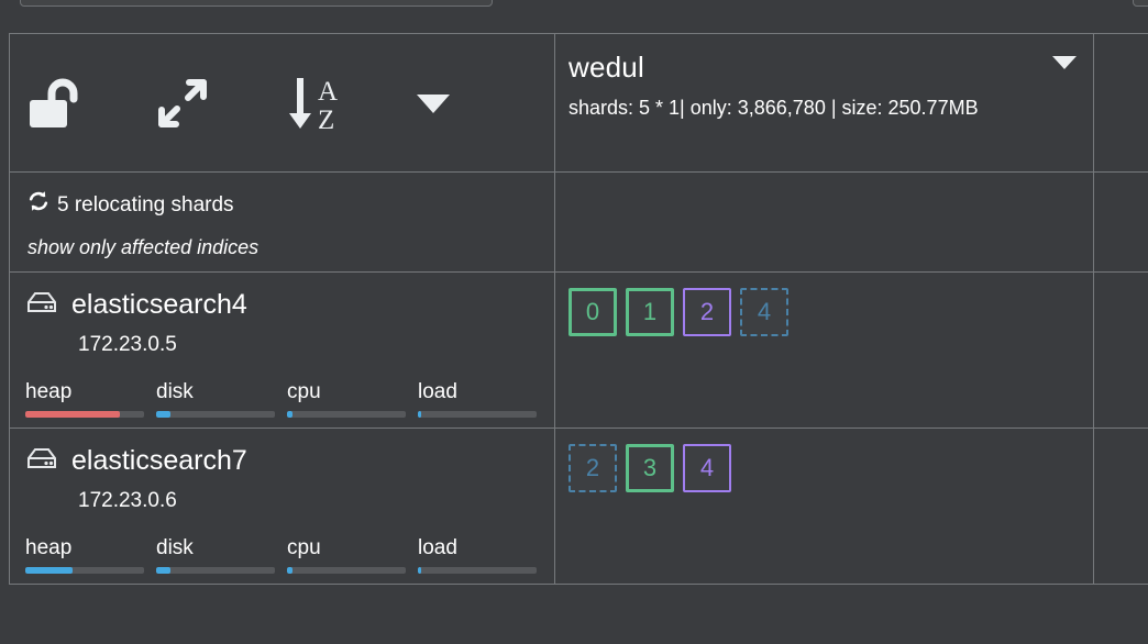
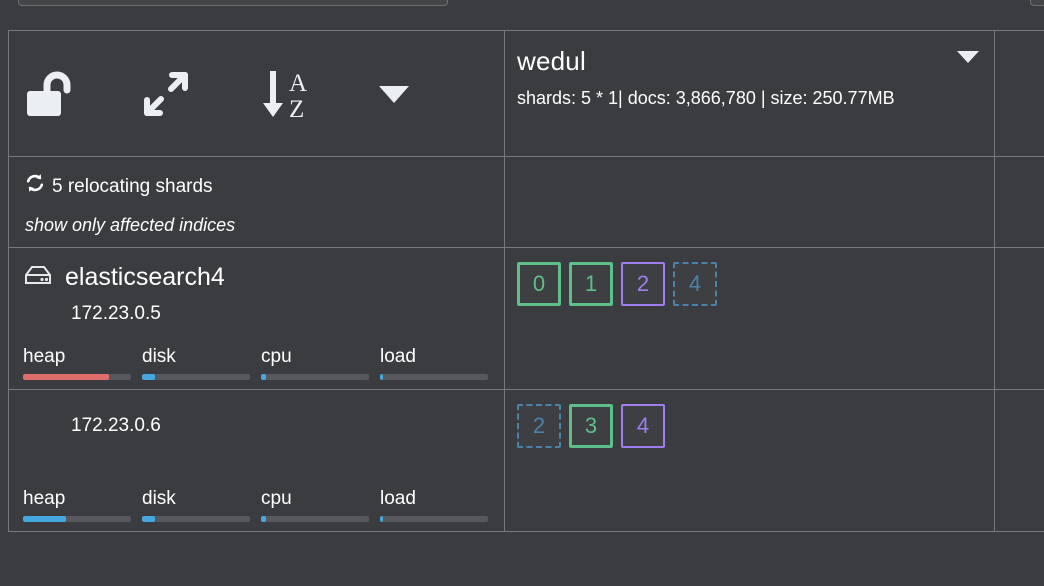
  A
  Z
  wedul
- shards: 5 * 1| only: 3,866,780 | size: 250.77MB
+ shards: 5 * 1| docs: 3,866,780 | size: 250.77MB
  5 relocating shards
  show only affected indices
  elasticsearch4
  172.23.0.5
  heap
  disk
  cpu
  load
  0
  1
  2
  4
- elasticsearch7
  172.23.0.6
  heap
  disk
  cpu
  load
  2
  3
  4
